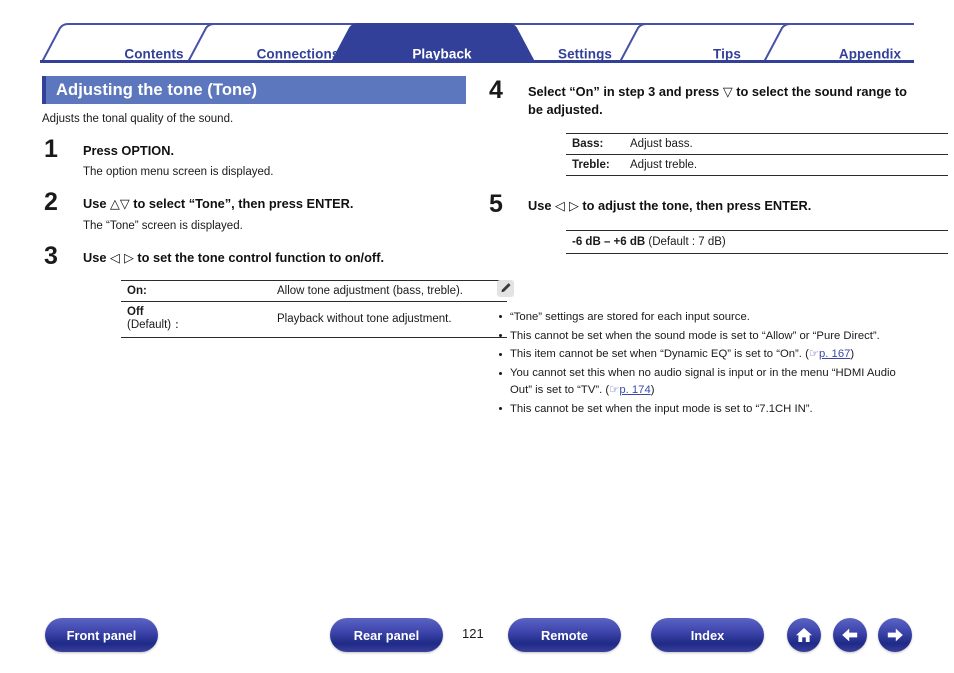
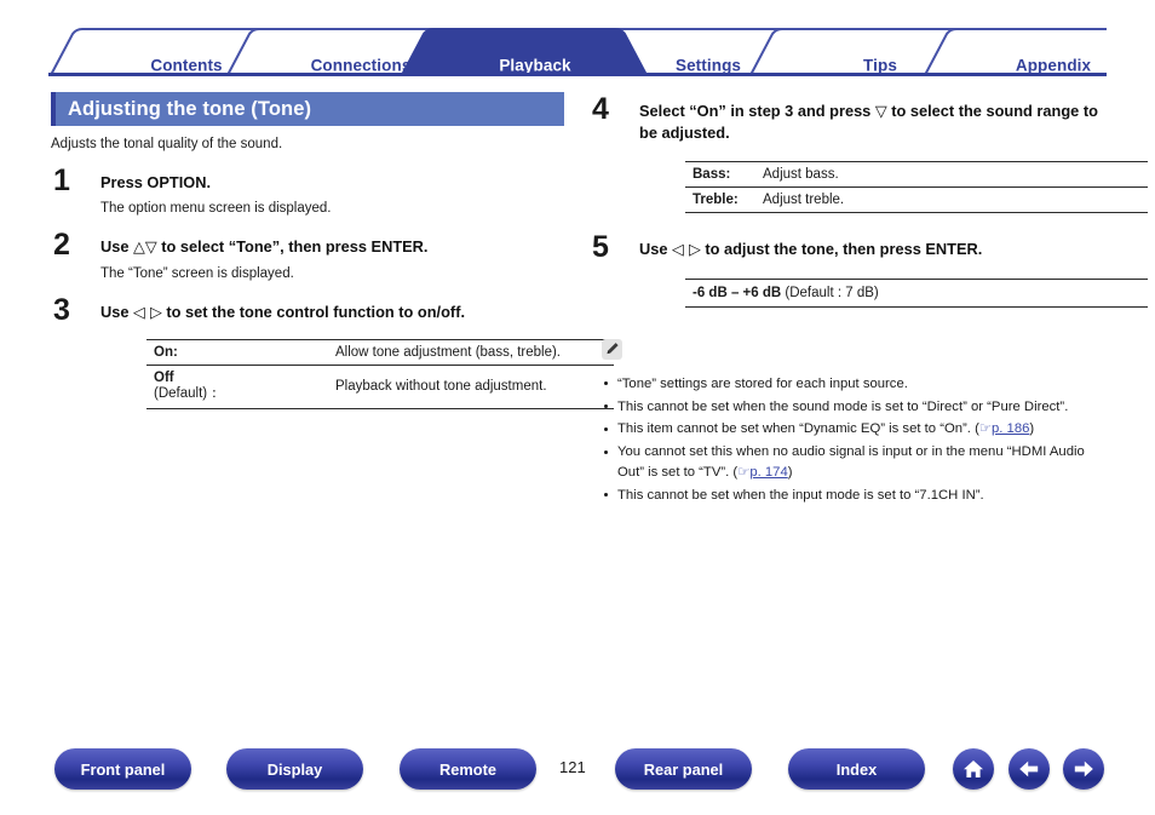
  Contents
  Connections
  Playback
  Settings
  Tips
  Appendix
  Adjusting the tone (Tone)
  Adjusts the tonal quality of the sound.
  1
  Press OPTION.
  The option menu screen is displayed.
  2
  Use △▽ to select “Tone”, then press ENTER.
  The “Tone” screen is displayed.
  3
  Use ◁ ▷ to set the tone control function to on/off.
  On:	Allow tone adjustment (bass, treble).
  Off(Default)：	Playback without tone adjustment.
  4
  Select “On” in step 3 and press ▽ to select the sound range to be adjusted.
  Bass:	Adjust bass.
  Treble:	Adjust treble.
  5
  Use ◁ ▷ to adjust the tone, then press ENTER.
  -6 dB – +6 dB (Default : 7 dB)
  “Tone” settings are stored for each input source.
- This cannot be set when the sound mode is set to “Allow” or “Pure Direct”.
+ This cannot be set when the sound mode is set to “Direct” or “Pure Direct”.
- This item cannot be set when “Dynamic EQ” is set to “On”. (☞p. 167)
+ This item cannot be set when “Dynamic EQ” is set to “On”. (☞p. 186)
  You cannot set this when no audio signal is input or in the menu “HDMI Audio Out” is set to “TV”. (☞p. 174)
  This cannot be set when the input mode is set to “7.1CH IN”.
  Front panel
+ Display
- Rear panel
+ Remote
  121
- Remote
+ Rear panel
  Index
